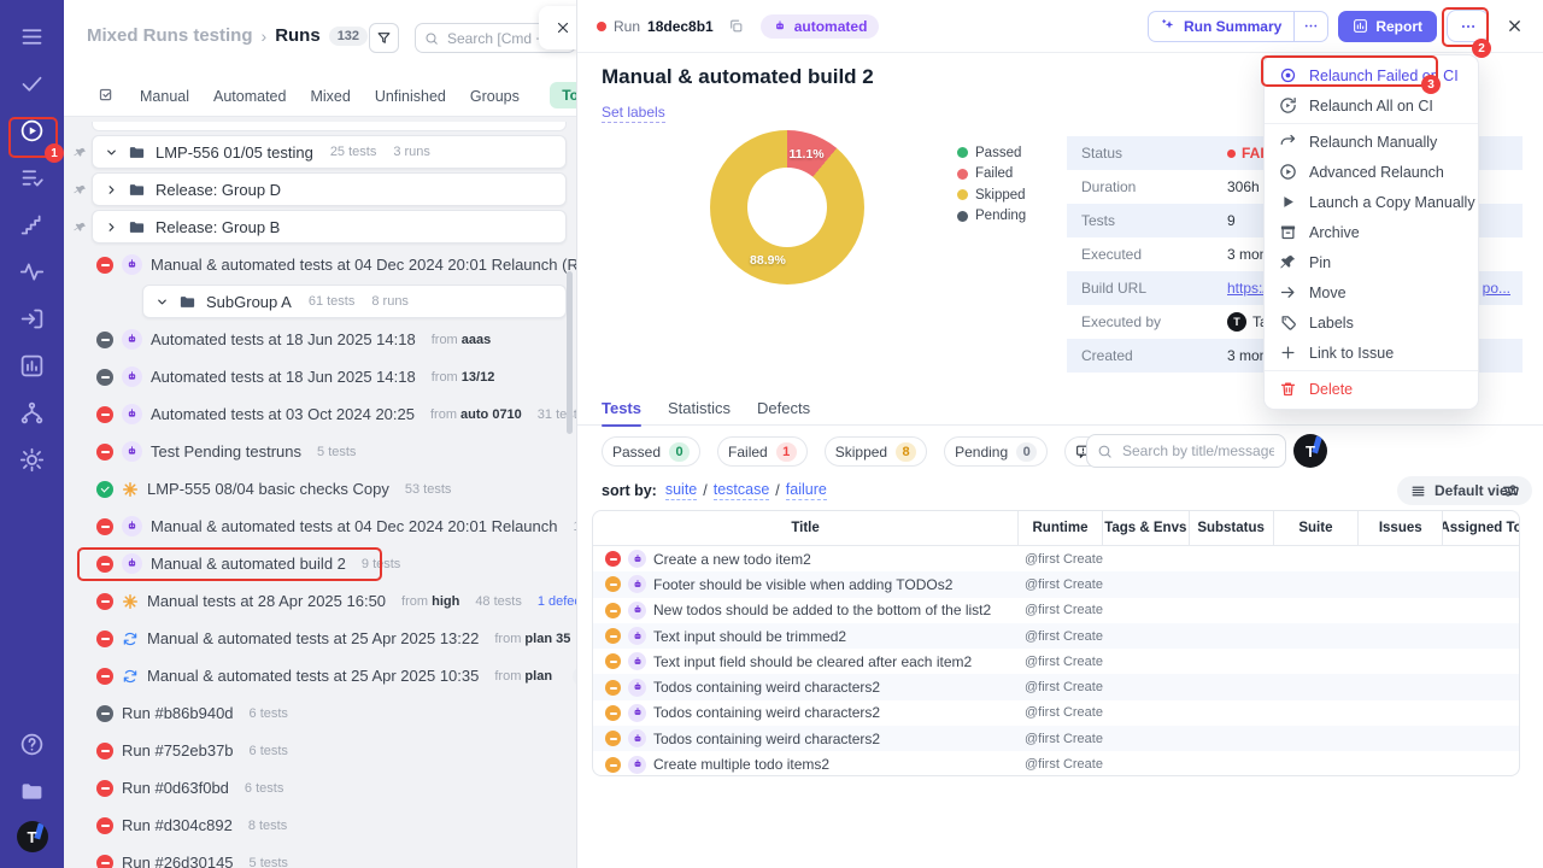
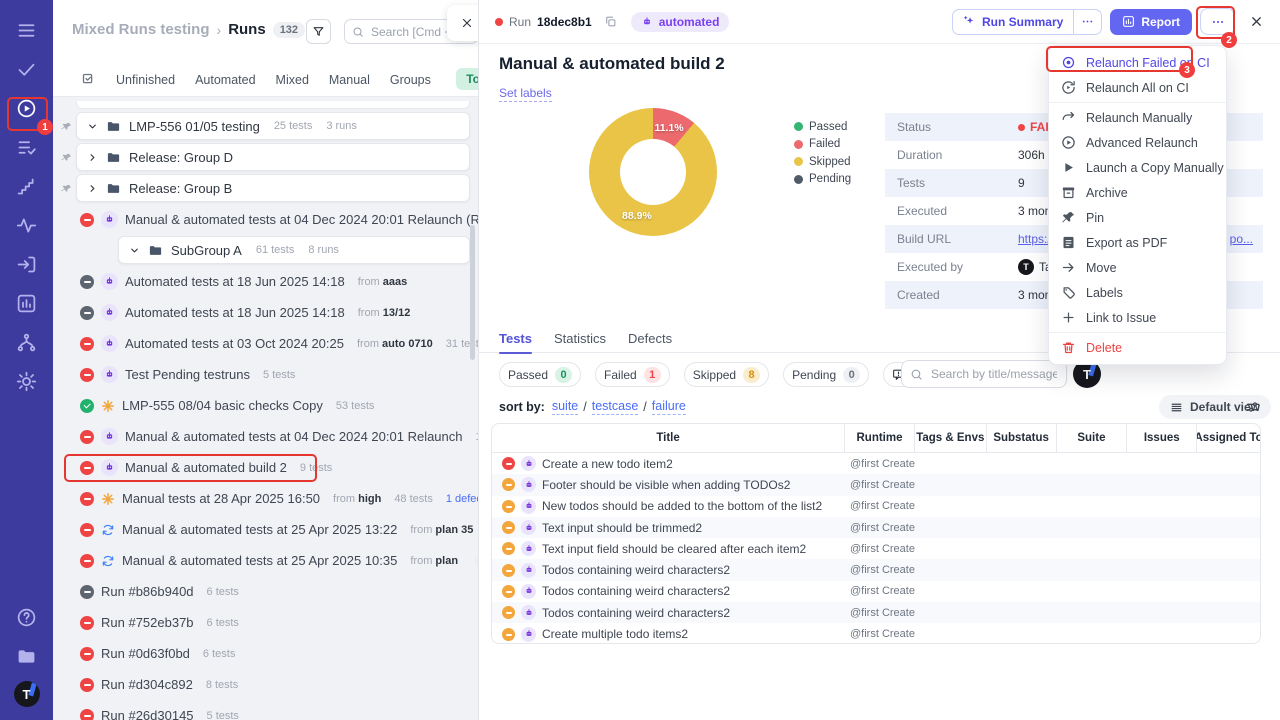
  T
  Mixed Runs testing
  ›
  Runs
  132
  Search [Cmd
- Manual
+ Unfinished
  Automated
  Mixed
- Unfinished
+ Manual
  Groups
  To
  LMP-556 01/05 testing
  25 tests
  3 runs
  Release: Group D
  Release: Group B
  Manual & automated tests at 04 Dec 2024 20:01 Relaunch (R
  SubGroup A
  61 tests
  8 runs
  Automated tests at 18 Jun 2025 14:18
  from aaas
  Automated tests at 18 Jun 2025 14:18
  from 13/12
  Automated tests at 03 Oct 2024 20:25
  from auto 0710
  Test Pending testruns
  5 tests
  LMP-555 08/04 basic checks Copy
  53 tests
  Manual & automated tests at 04 Dec 2024 20:01 Relaunch
  Manual & automated build 2
  9 tests
  Manual tests at 28 Apr 2025 16:50
  from high
  48 tests
  Manual & automated tests at 25 Apr 2025 13:22
  from plan 35
  Manual & automated tests at 25 Apr 2025 10:35
  from plan
  Run #b86b940d
  6 tests
  Run #752eb37b
  6 tests
  Run #0d63f0bd
  6 tests
  Run #d304c892
  8 tests
  Run #26d30145
  5 tests
  Run
  18dec8b1
  automated
  Run Summary
  Report
  Manual & automated build 2
  Set labels
  11.1%
  88.9%
  Passed
  Failed
  Skipped
  Pending
  Status
  Duration
  Tests
  9
  Executed
  Build URL
  https:
  po...
  Executed by
  T
  Created
  Tests
  Statistics
  Defects
  Passed
  0
  Failed
  1
  Skipped
  8
  Pending
  0
  Search by title/message
  T
  sort by:
  suite
  /
  testcase
  /
  failure
  Default view
  Title
  Runtime
  Tags & Envs
  Substatus
  Suite
  Issues
  Assigned To
  Create a new todo item2
  @first Create
  Footer should be visible when adding TODOs2
  @first Create
  New todos should be added to the bottom of the list2
  @first Create
  Text input should be trimmed2
  @first Create
  Text input field should be cleared after each item2
  @first Create
  Todos containing weird characters2
  @first Create
  Todos containing weird characters2
  @first Create
  Todos containing weird characters2
  @first Create
  Create multiple todo items2
  @first Create
  Relaunch Failed CI
  Relaunch All on CI
  Relaunch Manually
  Advanced Relaunch
  Launch a Copy Manually
  Archive
  Pin
+ Export as PDF
  Move
  Labels
  Link to Issue
  Delete
  1
  2
  3
